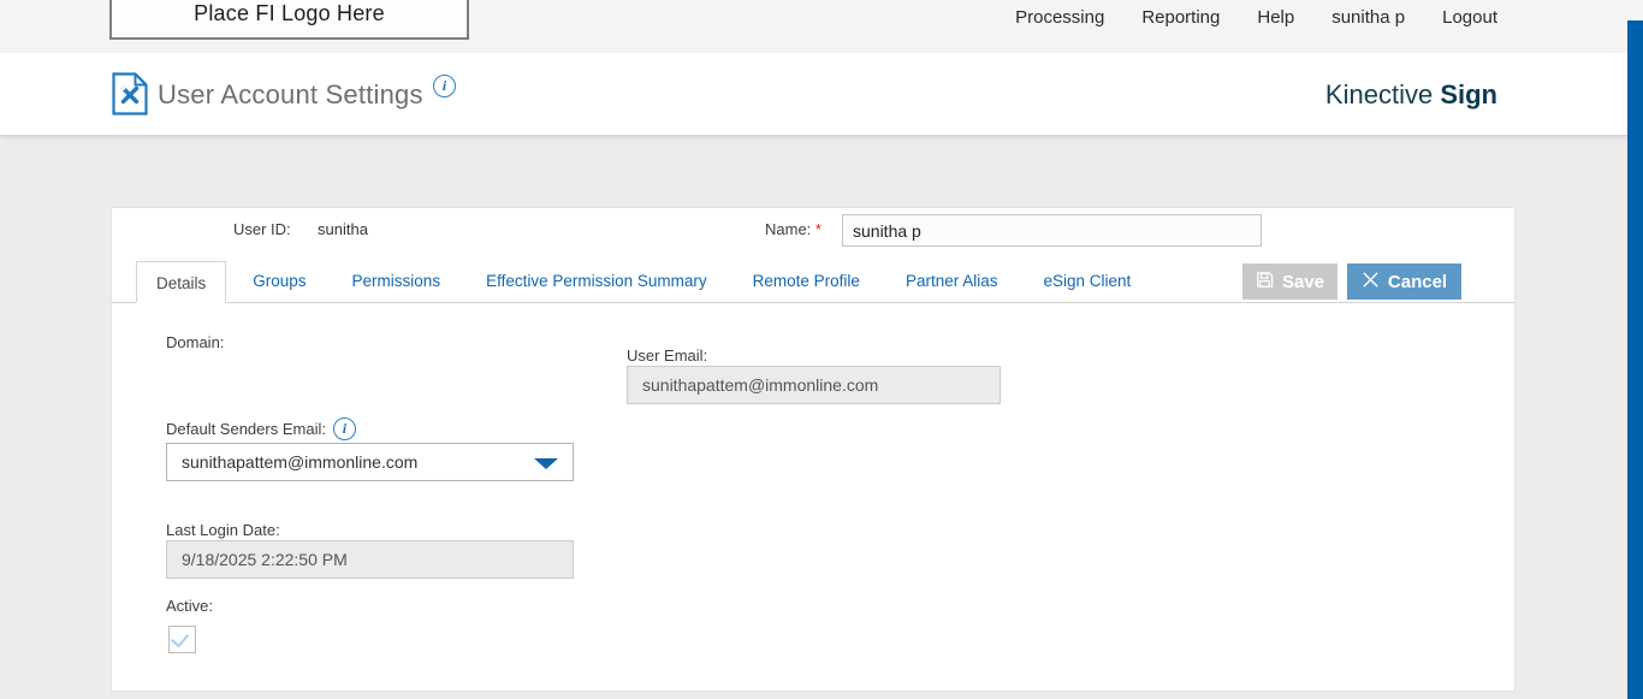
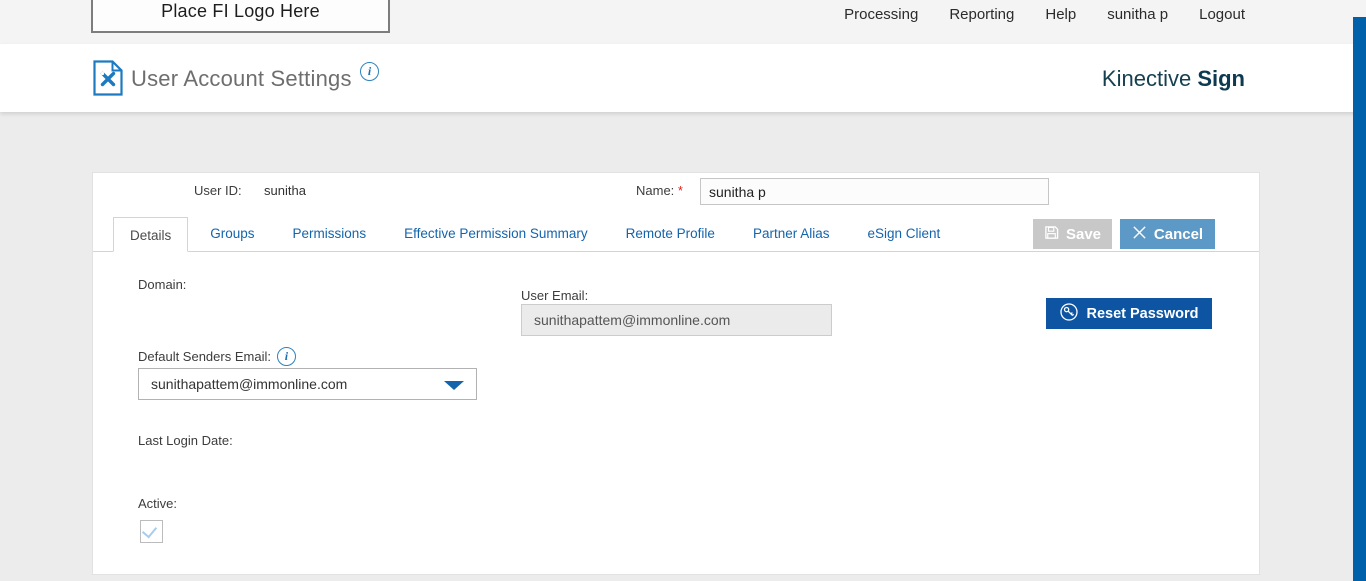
  Place FI Logo Here
  Processing
  Reporting
  Help
  sunitha p
  Logout
  User Account Settings
  i
  Kinective Sign
  User ID:
  sunitha
  Name: *
  sunitha p
  Details
  Groups
  Permissions
  Effective Permission Summary
  Remote Profile
  Partner Alias
  eSign Client
  Save
  Cancel
  Domain:
  Default Senders Email:
  i
  sunithapattem@immonline.com
  Last Login Date:
- 9/18/2025 2:22:50 PM
  Active:
  User Email:
  sunithapattem@immonline.com
+ Reset Password
